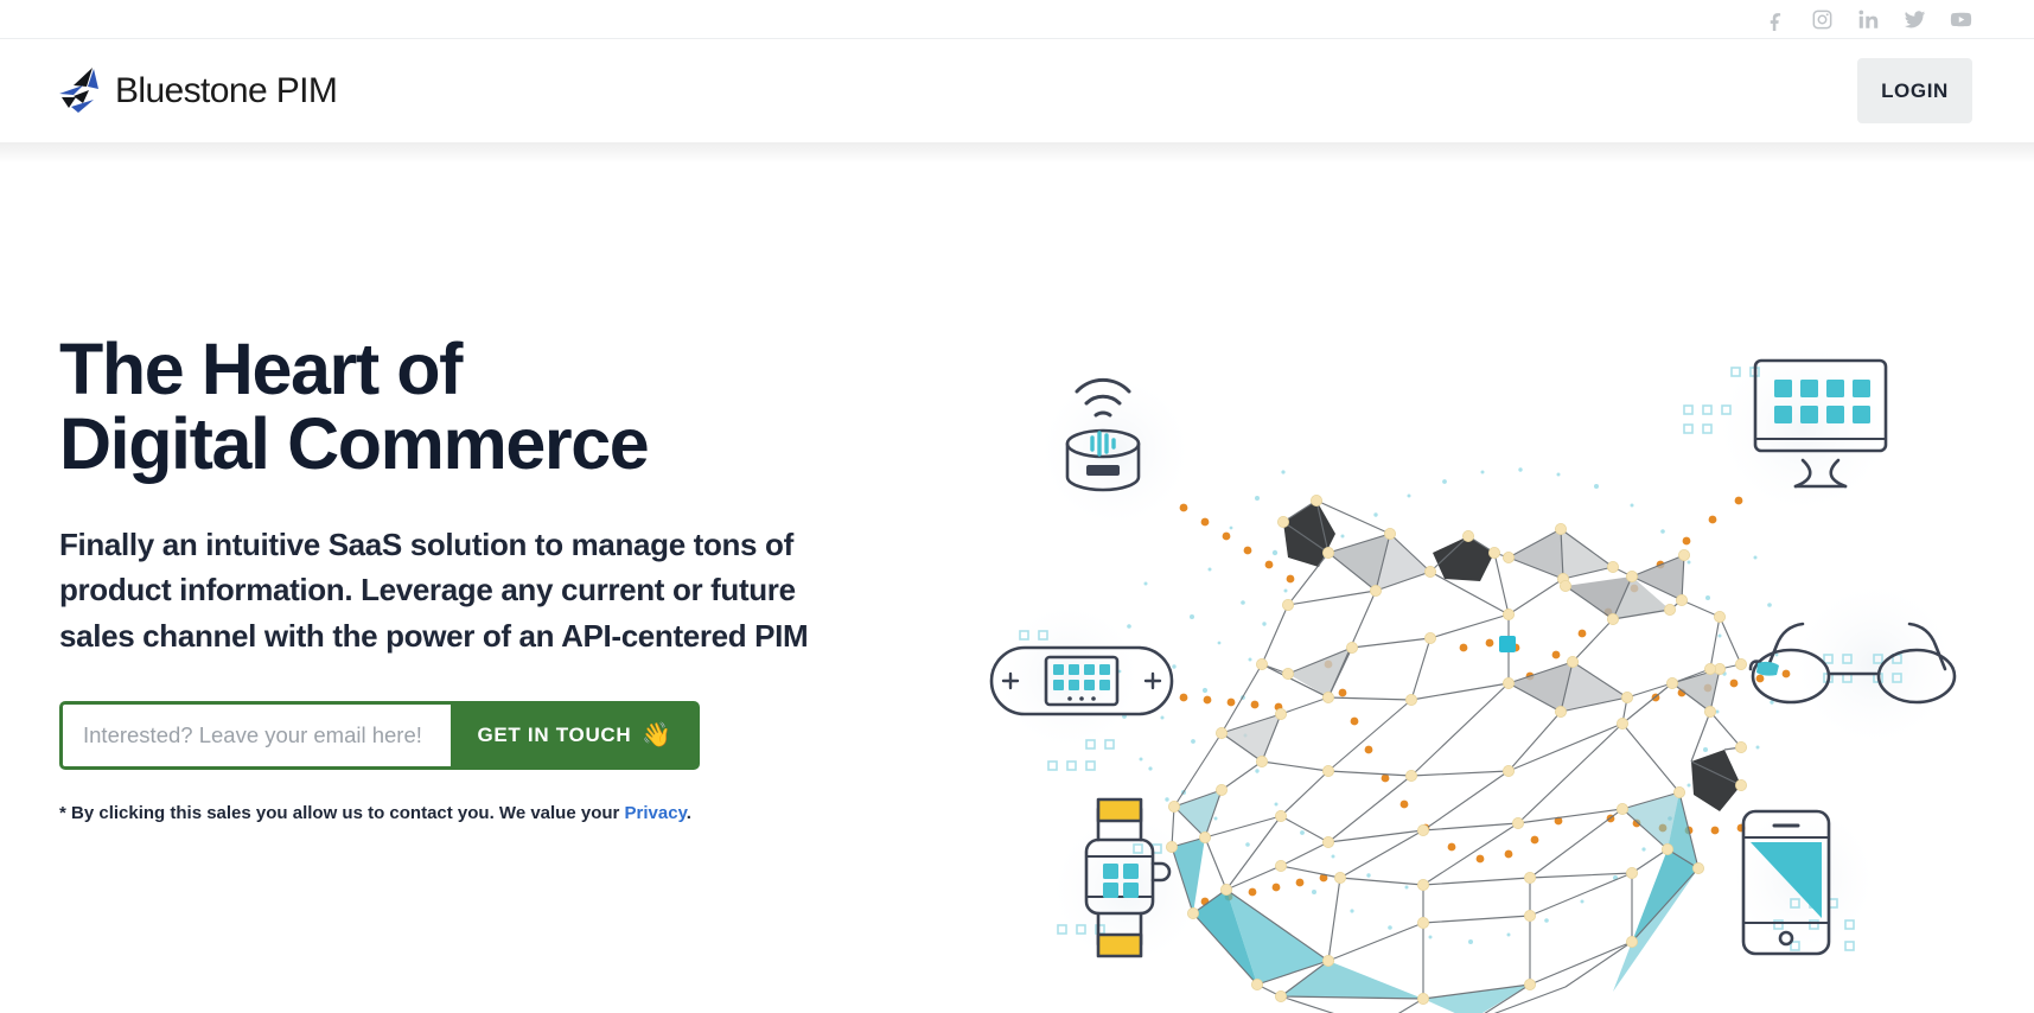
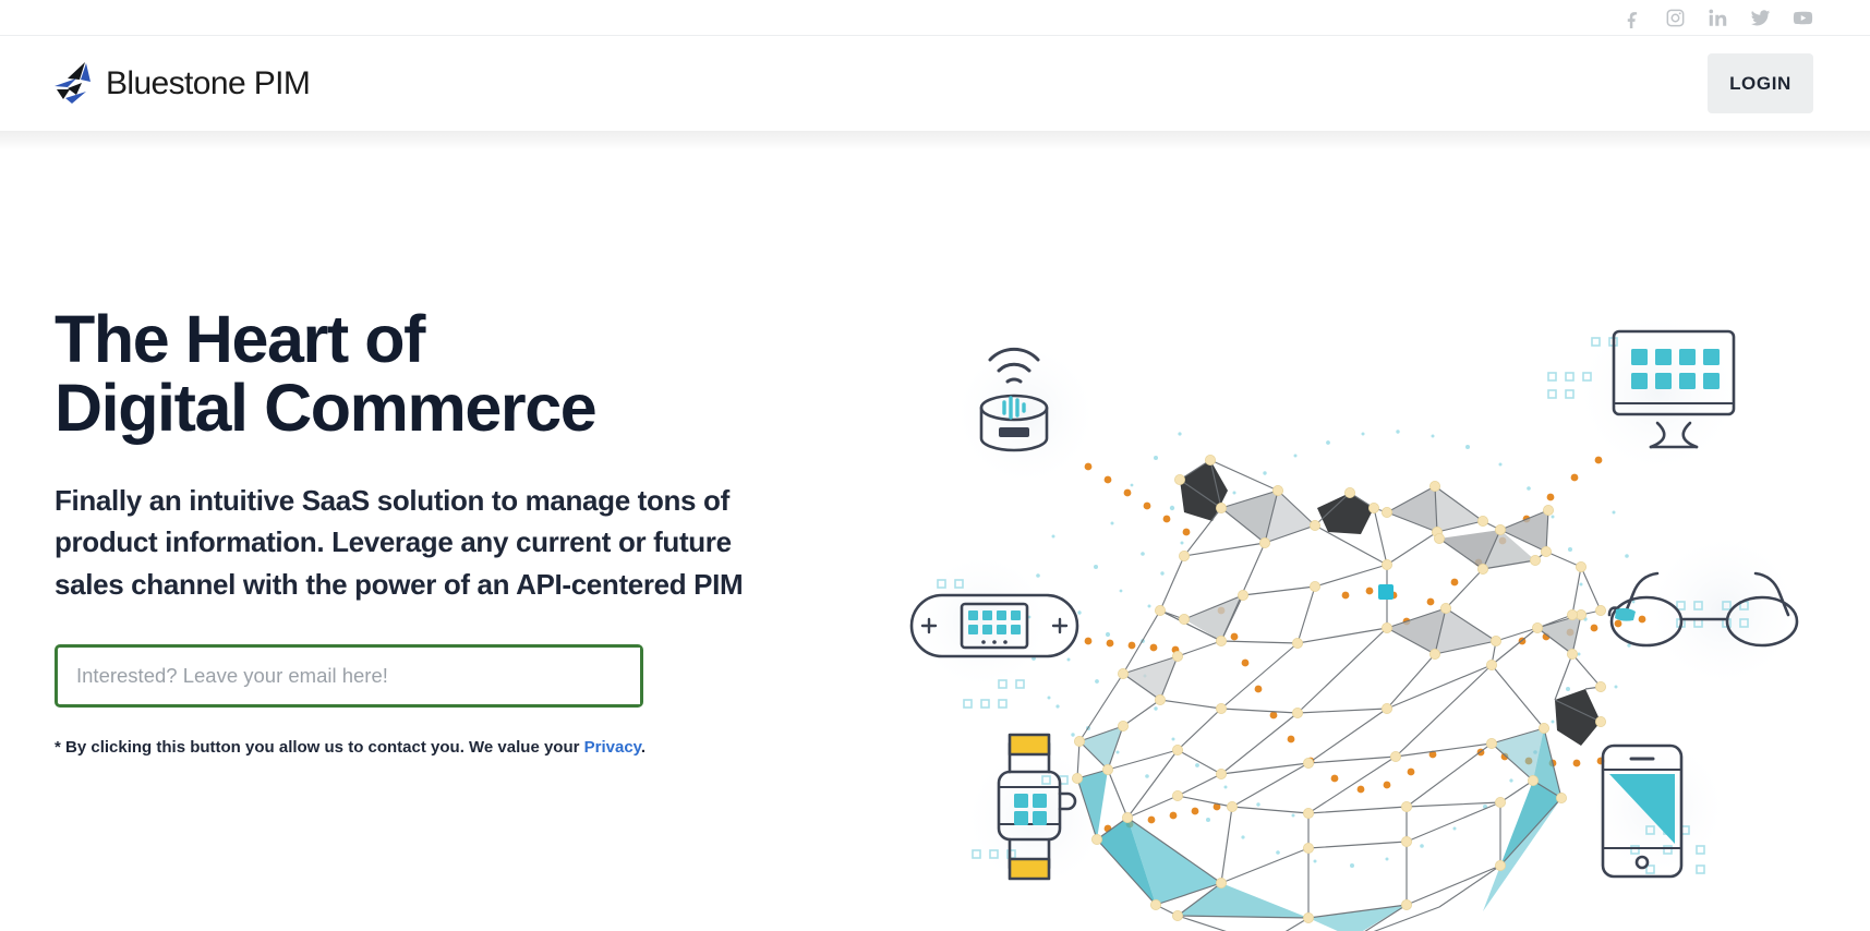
  Bluestone PIM
  LOGIN
  The Heart of
  Digital Commerce
  Finally an intuitive SaaS solution to manage tons of product information. Leverage any current or future sales channel with the power of an API-centered PIM
  Interested? Leave your email here!
- GET IN TOUCH
- 👋
- * By clicking this sales you allow us to contact you. We value your Privacy.
+ * By clicking this button you allow us to contact you. We value your Privacy.
